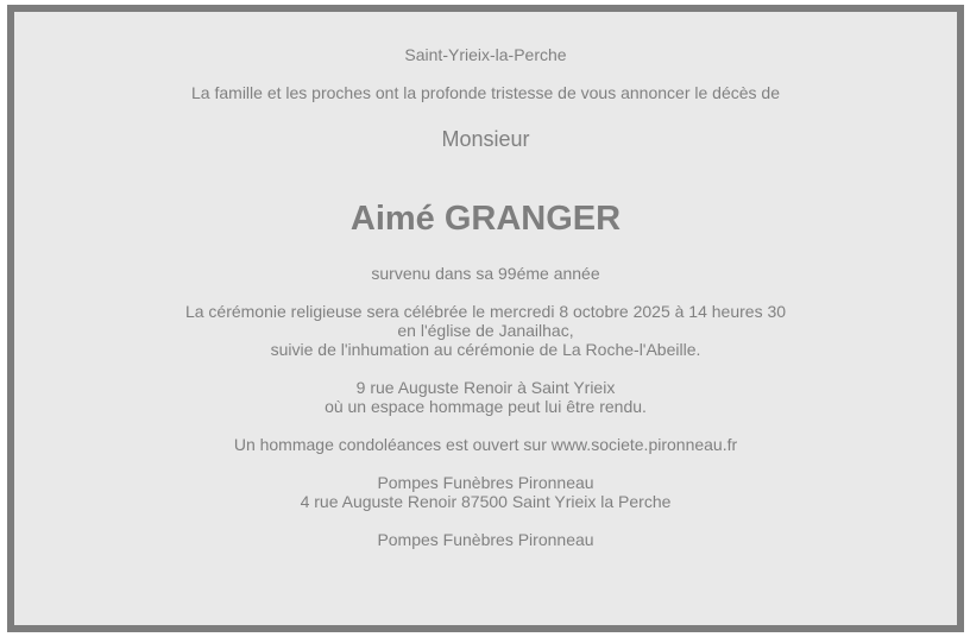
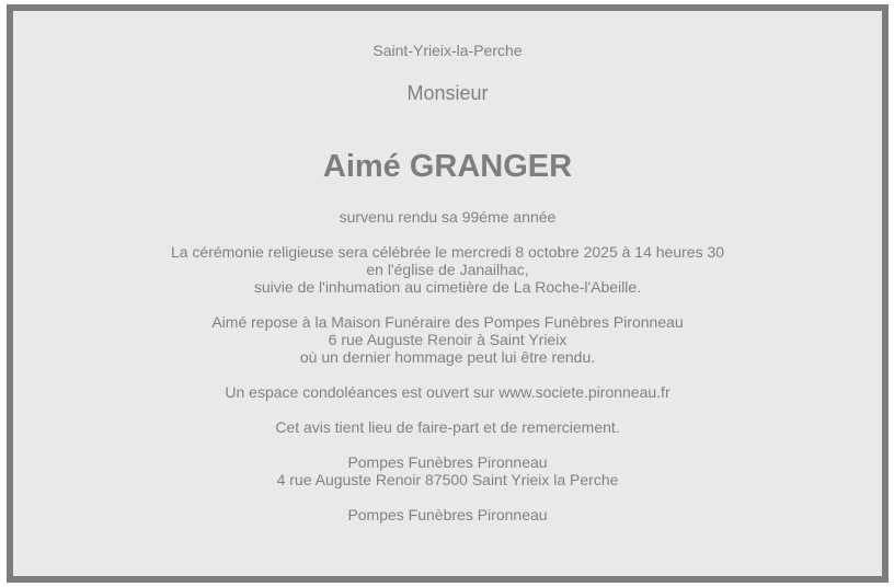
  Saint-Yrieix-la-Perche
- La famille et les proches ont la profonde tristesse de vous annoncer le décès de
  Monsieur
  Aimé GRANGER
- survenu dans sa 99éme année
+ survenu rendu sa 99éme année
  La cérémonie religieuse sera célébrée le mercredi 8 octobre 2025 à 14 heures 30
  en l'église de Janailhac,
- suivie de l'inhumation au cérémonie de La Roche-l'Abeille.
+ suivie de l'inhumation au cimetière de La Roche-l'Abeille.
+ Aimé repose à la Maison Funéraire des Pompes Funèbres Pironneau
- 9 rue Auguste Renoir à Saint Yrieix
+ 6 rue Auguste Renoir à Saint Yrieix
- où un espace hommage peut lui être rendu.
+ où un dernier hommage peut lui être rendu.
- Un hommage condoléances est ouvert sur www.societe.pironneau.fr
+ Un espace condoléances est ouvert sur www.societe.pironneau.fr
+ Cet avis tient lieu de faire-part et de remerciement.
  Pompes Funèbres Pironneau
  4 rue Auguste Renoir 87500 Saint Yrieix la Perche
  Pompes Funèbres Pironneau
